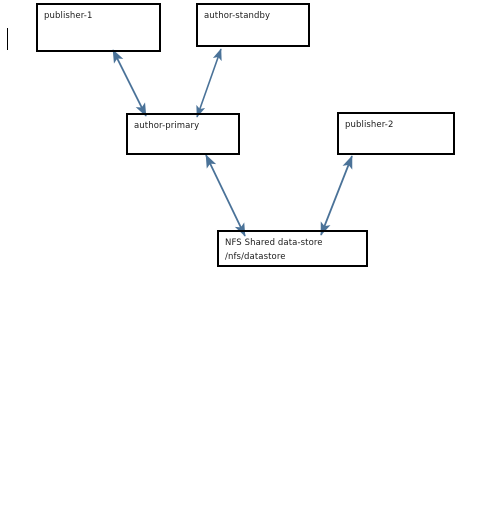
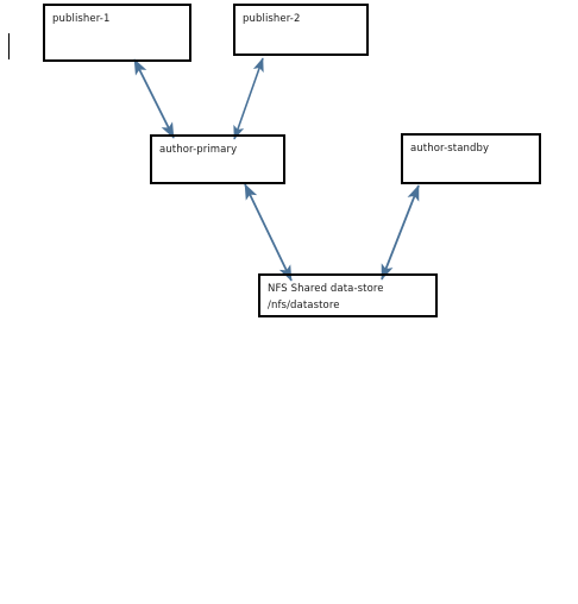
  publisher-1
- author-standby
+ publisher-2
  author-primary
- publisher-2
+ author-standby
  NFS Shared data-store
  /nfs/datastore
